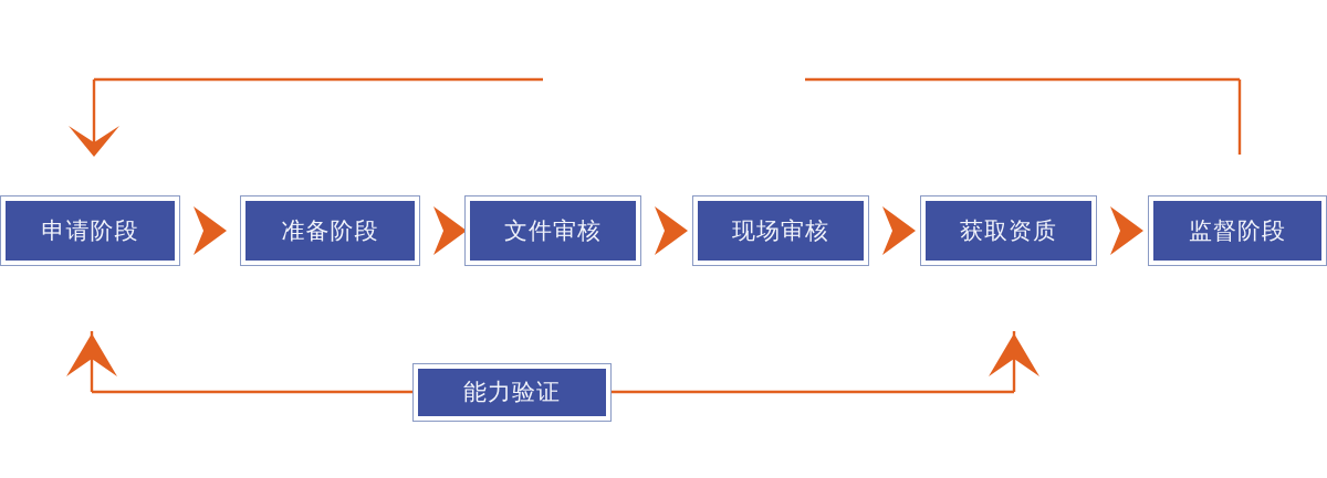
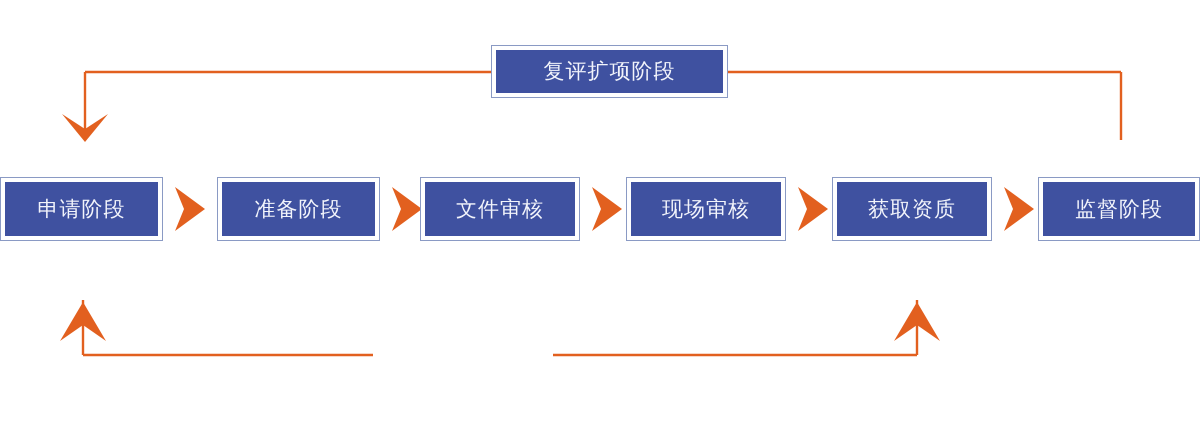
+ 复评扩项阶段
  申请阶段
  准备阶段
  文件审核
  现场审核
  获取资质
  监督阶段
- 能力验证
